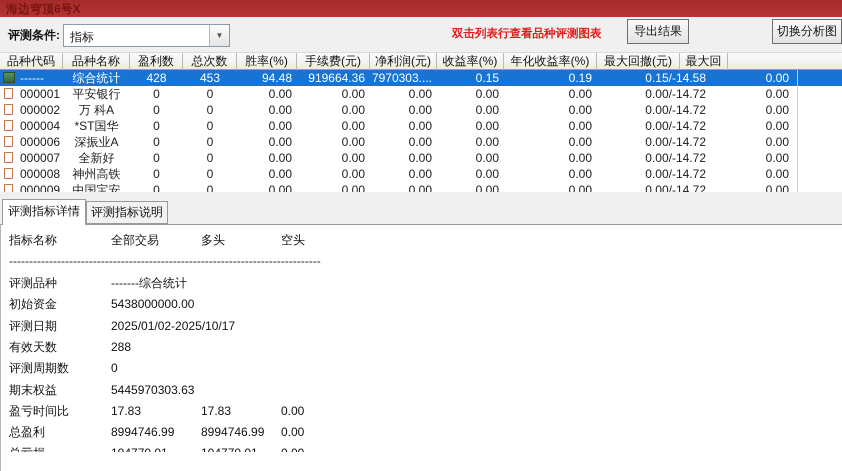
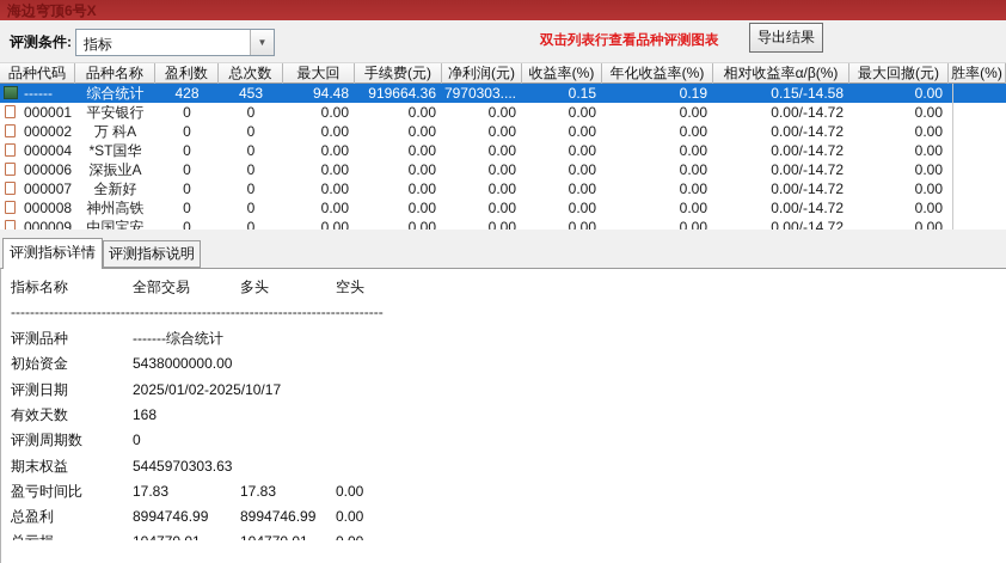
  海边穹顶6号X
  评测条件:
  指标
  ▼
  双击列表行查看品种评测图表
  导出结果
- 切换分析图
  品种代码
  品种名称
  盈利数
  总次数
- 胜率(%)
+ 最大回
  手续费(元)
  净利润(元)
  收益率(%)
  年化收益率(%)
+ 相对收益率α/β(%)
  最大回撤(元)
- 最大回
+ 胜率(%)
  ------
  综合统计
  428
  453
  94.48
  919664.36
  7970303....
  0.15
  0.19
  0.15/-14.58
  0.00
  000001
  平安银行
  0
  0
  0.00
  0.00
  0.00
  0.00
  0.00
  0.00/-14.72
  0.00
  000002
  万 科A
  0
  0
  0.00
  0.00
  0.00
  0.00
  0.00
  0.00/-14.72
  0.00
  000004
  *ST国华
  0
  0
  0.00
  0.00
  0.00
  0.00
  0.00
  0.00/-14.72
  0.00
  000006
  深振业A
  0
  0
  0.00
  0.00
  0.00
  0.00
  0.00
  0.00/-14.72
  0.00
  000007
  全新好
  0
  0
  0.00
  0.00
  0.00
  0.00
  0.00
  0.00/-14.72
  0.00
  000008
  神州高铁
  0
  0
  0.00
  0.00
  0.00
  0.00
  0.00
  0.00/-14.72
  0.00
  000009
  中国宝安
  0
  0
  0.00
  0.00
  0.00
  0.00
  0.00
  0.00/-14.72
  0.00
  评测指标详情
  评测指标说明
  指标名称
  全部交易
  多头
  空头
  ------------------------------------------------------------------------------
  评测品种
  -------综合统计
  初始资金
  5438000000.00
  评测日期
  2025/01/02-2025/10/17
  有效天数
- 288
+ 168
  评测周期数
  0
  期末权益
  5445970303.63
  盈亏时间比
  17.83
  17.83
  0.00
  总盈利
  8994746.99
  8994746.99
  0.00
